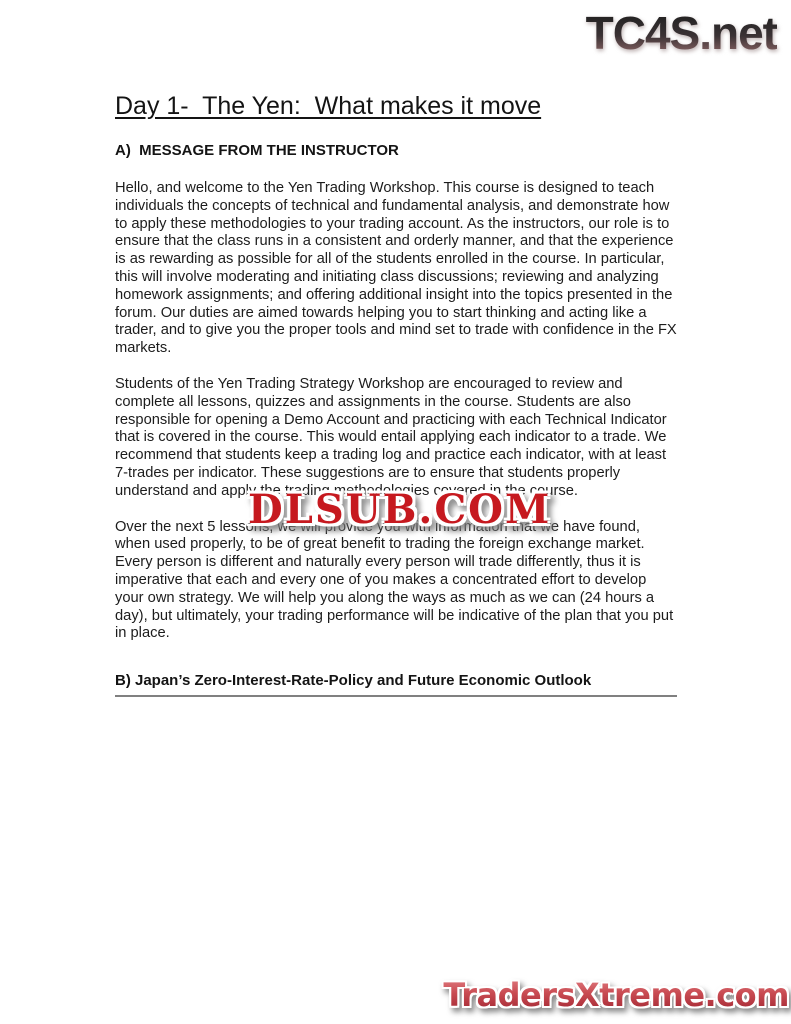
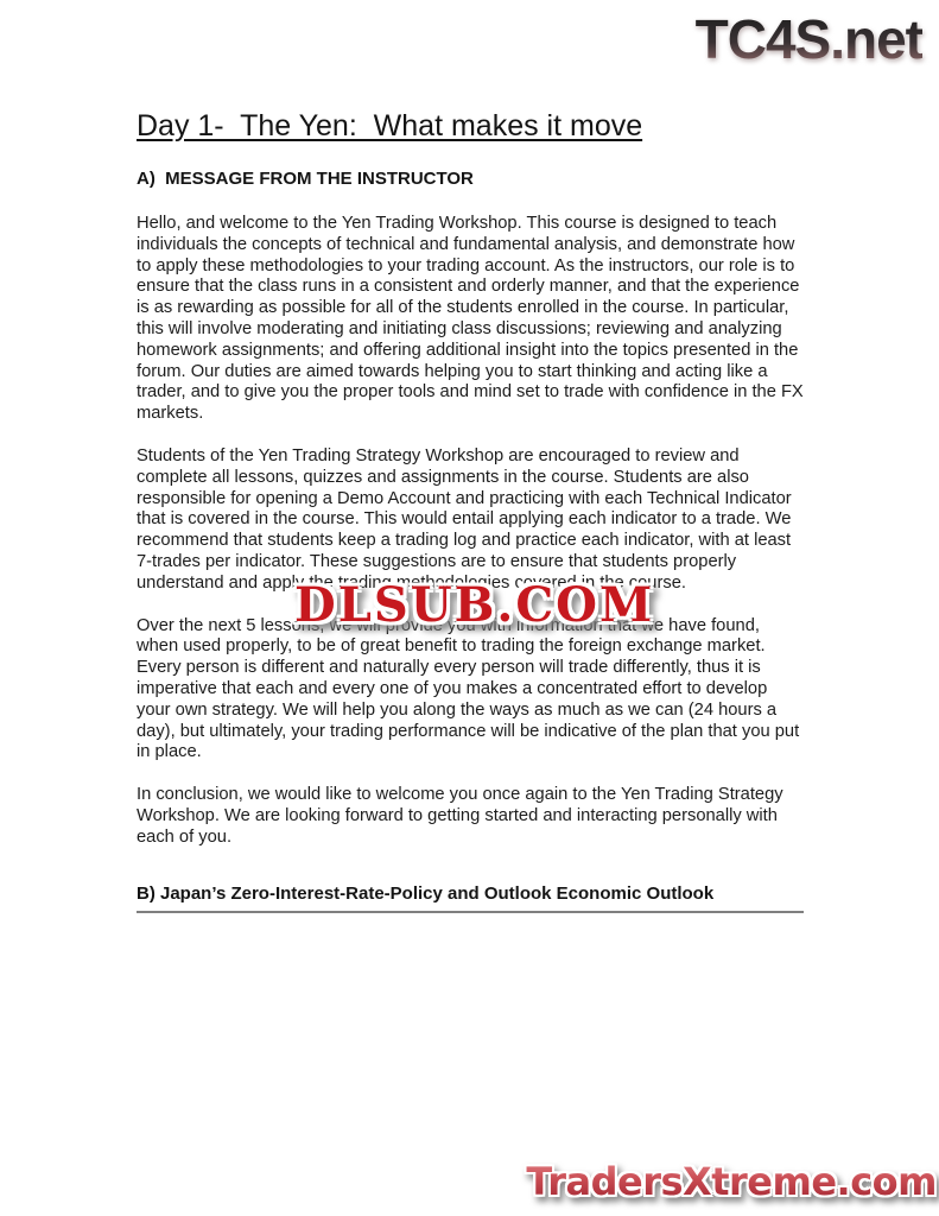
  TC4S.net
  Day 1- The Yen: What makes it move
  A) MESSAGE FROM THE INSTRUCTOR
  Hello, and welcome to the Yen Trading Workshop. This course is designed to teach individuals the concepts of technical and fundamental analysis, and demonstrate how to apply these methodologies to your trading account. As the instructors, our role is to ensure that the class runs in a consistent and orderly manner, and that the experience is as rewarding as possible for all of the students enrolled in the course. In particular, this will involve moderating and initiating class discussions; reviewing and analyzing homework assignments; and offering additional insight into the topics presented in the forum. Our duties are aimed towards helping you to start thinking and acting like a trader, and to give you the proper tools and mind set to trade with confidence in the FX markets.
  Students of the Yen Trading Strategy Workshop are encouraged to review and complete all lessons, quizzes and assignments in the course. Students are also responsible for opening a Demo Account and practicing with each Technical Indicator that is covered in the course. This would entail applying each indicator to a trade. We recommend that students keep a trading log and practice each indicator, with at least 7-trades per indicator. These suggestions are to ensure that students properly understand and apply the trading methodologies covered in the course.
  Over the next 5 lessons, we will provide you with information that we have found, when used properly, to be of great benefit to trading the foreign exchange market. Every person is different and naturally every person will trade differently, thus it is imperative that each and every one of you makes a concentrated effort to develop your own strategy. We will help you along the ways as much as we can (24 hours a day), but ultimately, your trading performance will be indicative of the plan that you put in place.
+ In conclusion, we would like to welcome you once again to the Yen Trading Strategy Workshop. We are looking forward to getting started and interacting personally with each of you.
- B) Japan’s Zero-Interest-Rate-Policy and Future Economic Outlook
+ B) Japan’s Zero-Interest-Rate-Policy and Outlook Economic Outlook
  DLSUB.COM
  TradersXtreme.com
